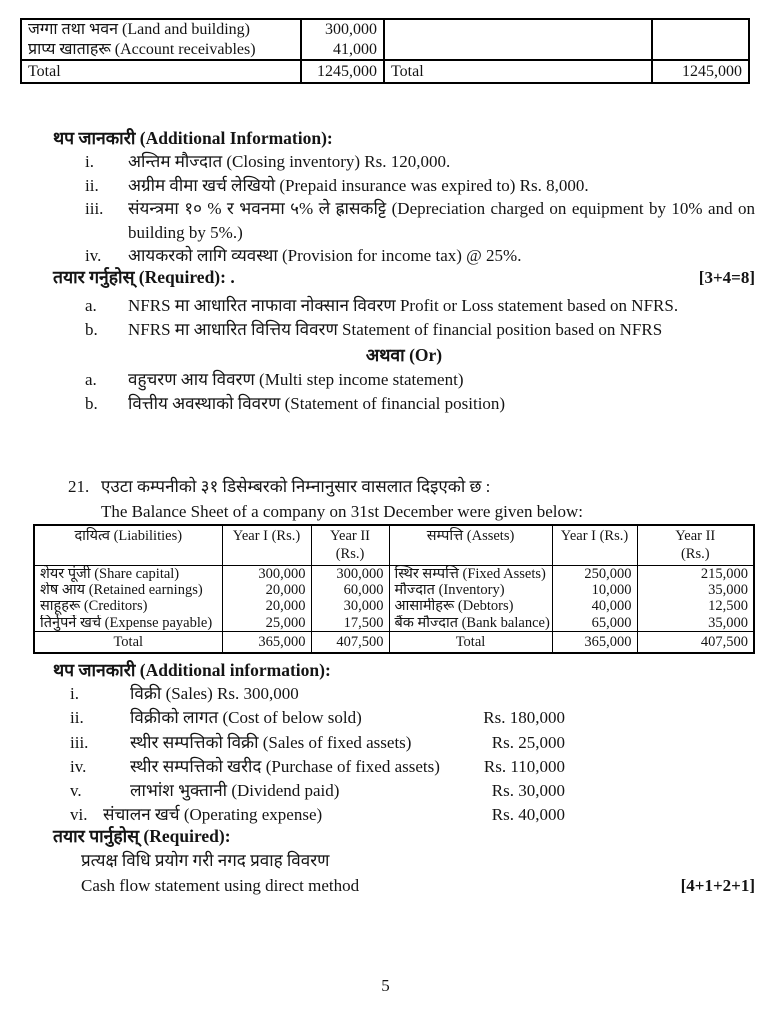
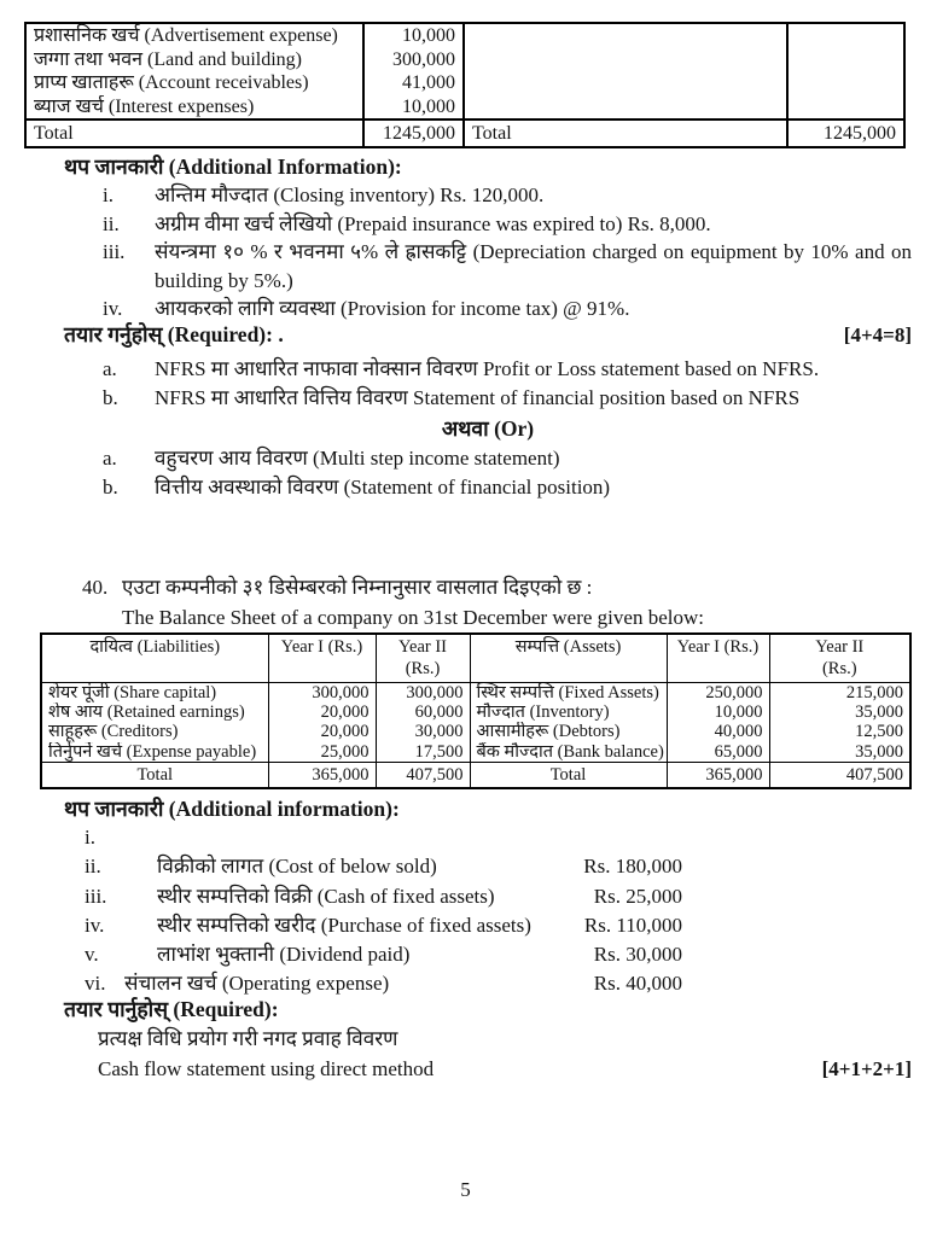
+ प्रशासनिक खर्च (Advertisement expense)	10,000
  जग्गा तथा भवन (Land and building)	300,000
  प्राप्य खाताहरू (Account receivables)	41,000
+ ब्याज खर्च (Interest expenses)	10,000
  Total	1245,000	Total	1245,000
  थप जानकारी (Additional Information):
  i.
  अन्तिम मौज्दात (Closing inventory) Rs. 120,000.
  ii.
  अग्रीम वीमा खर्च लेखियो (Prepaid insurance was expired to) Rs. 8,000.
  iii.
  संयन्त्रमा १० % र भवनमा ५% ले ह्रासकट्टि (Depreciation charged on equipment by 10% and on building by 5%.)
  iv.
- आयकरको लागि व्यवस्था (Provision for income tax) @ 25%.
+ आयकरको लागि व्यवस्था (Provision for income tax) @ 91%.
  तयार गर्नुहोस् (Required): .
- [3+4=8]
+ [4+4=8]
  a.
  NFRS मा आधारित नाफावा नोक्सान विवरण Profit or Loss statement based on NFRS.
  b.
  NFRS मा आधारित वित्तिय विवरण Statement of financial position based on NFRS
  अथवा (Or)
  a.
  वहुचरण आय विवरण (Multi step income statement)
  b.
  वित्तीय अवस्थाको विवरण (Statement of financial position)
- 21.
+ 40.
  एउटा कम्पनीको ३१ डिसेम्बरको निम्नानुसार वासलात दिइएको छ :
  The Balance Sheet of a company on 31st December were given below:
  दायित्व (Liabilities)	Year I (Rs.)	Year II(Rs.)	सम्पत्ति (Assets)	Year I (Rs.)	Year II(Rs.)
  शेयर पूंजी (Share capital)	300,000	300,000	स्थिर सम्पत्ति (Fixed Assets)	250,000	215,000
  शेष आय (Retained earnings)	20,000	60,000	मौज्दात (Inventory)	10,000	35,000
  साहूहरू (Creditors)	20,000	30,000	आसामीहरू (Debtors)	40,000	12,500
  तिर्नुपर्ने खर्च (Expense payable)	25,000	17,500	बैंक मौज्दात (Bank balance)	65,000	35,000
  Total	365,000	407,500	Total	365,000	407,500
  थप जानकारी (Additional information):
  i.
- विक्री (Sales) Rs. 300,000
  ii.
  विक्रीको लागत (Cost of below sold)
  Rs. 180,000
  iii.
- स्थीर सम्पत्तिको विक्री (Sales of fixed assets)
+ स्थीर सम्पत्तिको विक्री (Cash of fixed assets)
  Rs. 25,000
  iv.
  स्थीर सम्पत्तिको खरीद (Purchase of fixed assets)
  Rs. 110,000
  v.
  लाभांश भुक्तानी (Dividend paid)
  Rs. 30,000
  vi.
  संचालन खर्च (Operating expense)
  Rs. 40,000
  तयार पार्नुहोस् (Required):
  प्रत्यक्ष विधि प्रयोग गरी नगद प्रवाह विवरण
  Cash flow statement using direct method
  [4+1+2+1]
  5
